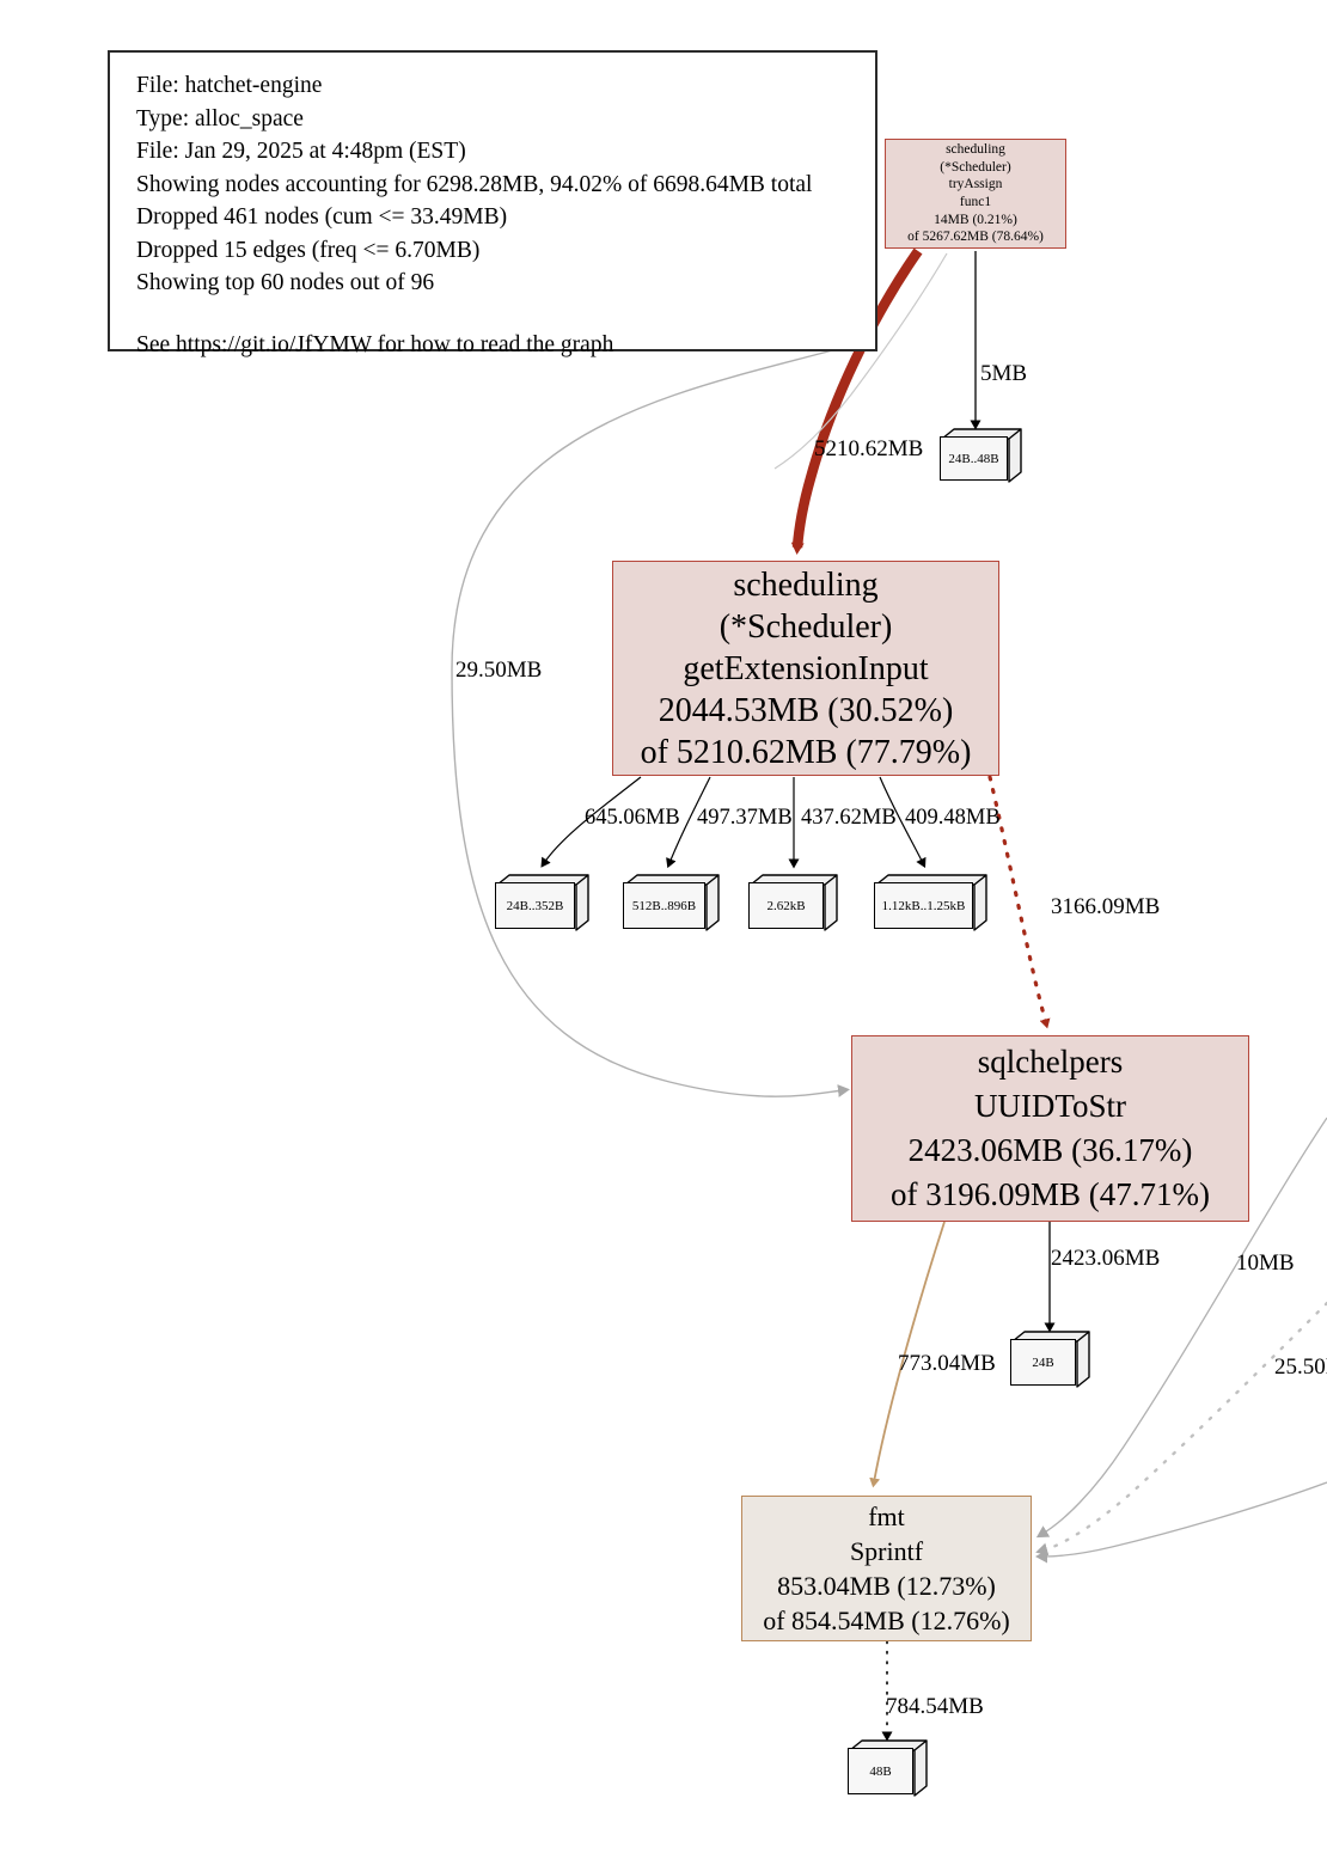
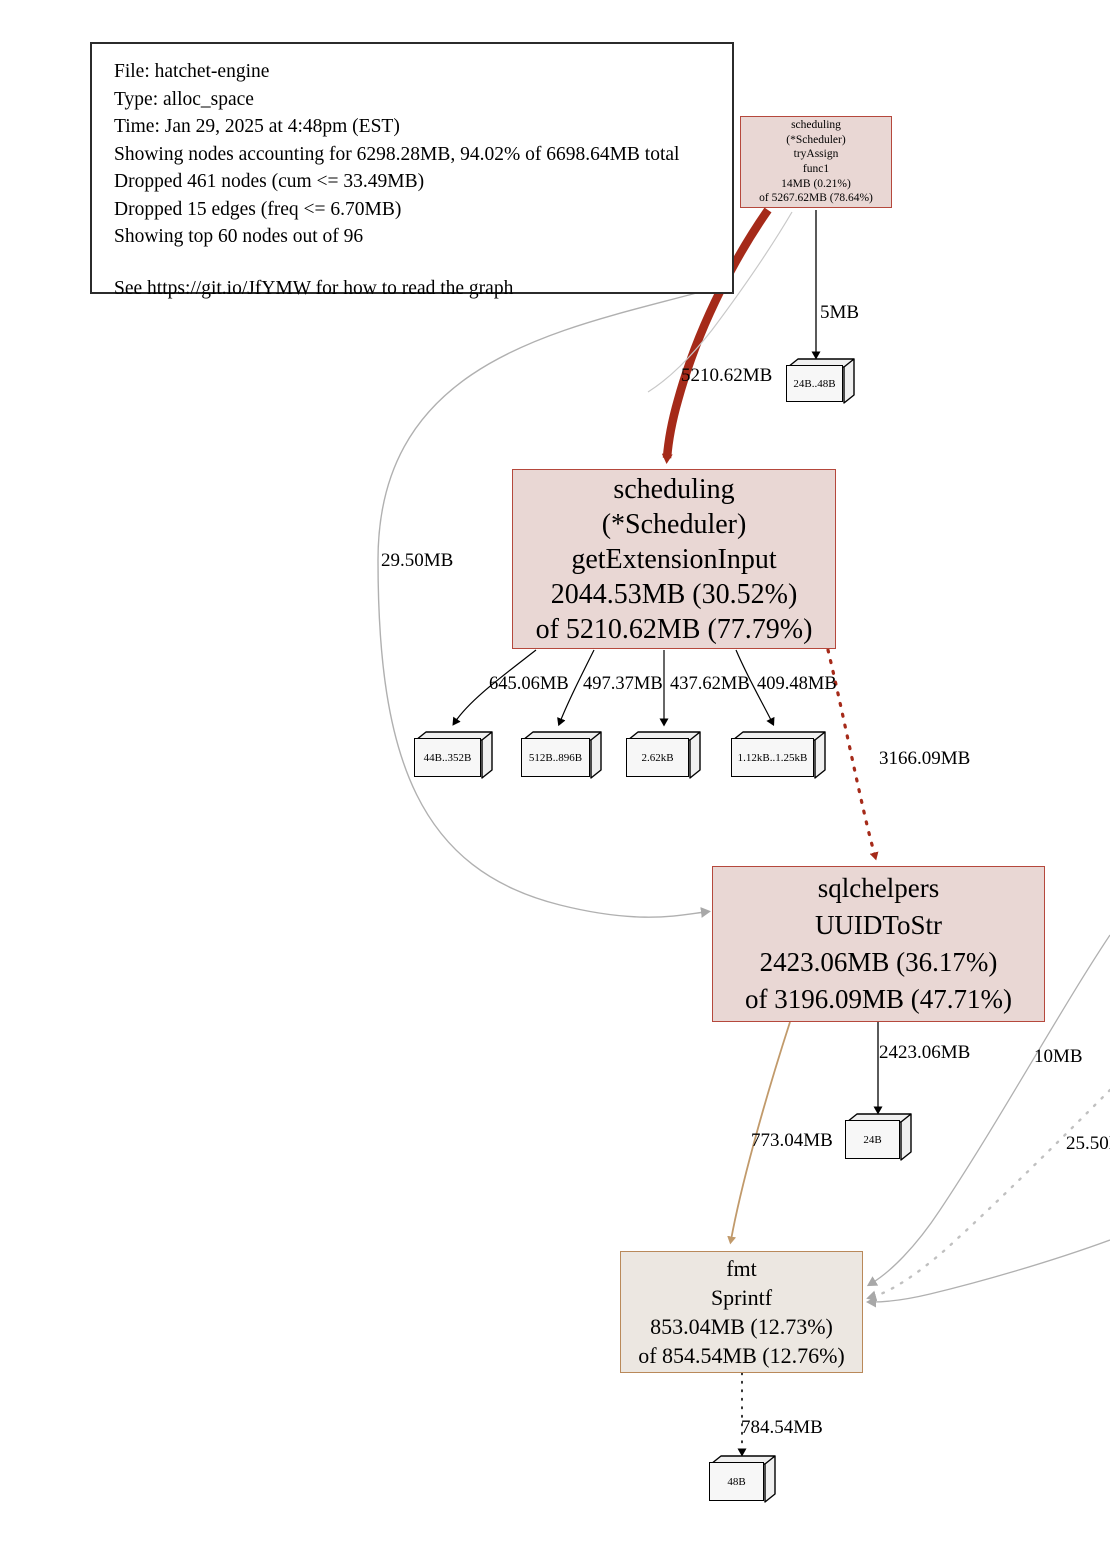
  File: hatchet-engine
  Type: alloc_space
- File: Jan 29, 2025 at 4:48pm (EST)
+ Time: Jan 29, 2025 at 4:48pm (EST)
  Showing nodes accounting for 6298.28MB, 94.02% of 6698.64MB total
  Dropped 461 nodes (cum <= 33.49MB)
  Dropped 15 edges (freq <= 6.70MB)
  Showing top 60 nodes out of 96
  See https://git.io/JfYMW for how to read the graph
  scheduling
  (*Scheduler)
  tryAssign
  func1
  14MB (0.21%)
  of 5267.62MB (78.64%)
  scheduling
  (*Scheduler)
  getExtensionInput
  2044.53MB (30.52%)
  of 5210.62MB (77.79%)
  sqlchelpers
  UUIDToStr
  2423.06MB (36.17%)
  of 3196.09MB (47.71%)
  fmt
  Sprintf
  853.04MB (12.73%)
  of 854.54MB (12.76%)
  24B..48B
- 24B..352B
+ 44B..352B
  512B..896B
  2.62kB
  1.12kB..1.25kB
  24B
  48B
  5MB
  5210.62MB
  29.50MB
  645.06MB
  497.37MB
  437.62MB
  409.48MB
  3166.09MB
  773.04MB
  2423.06MB
  10MB
  25.50
  784.54MB
